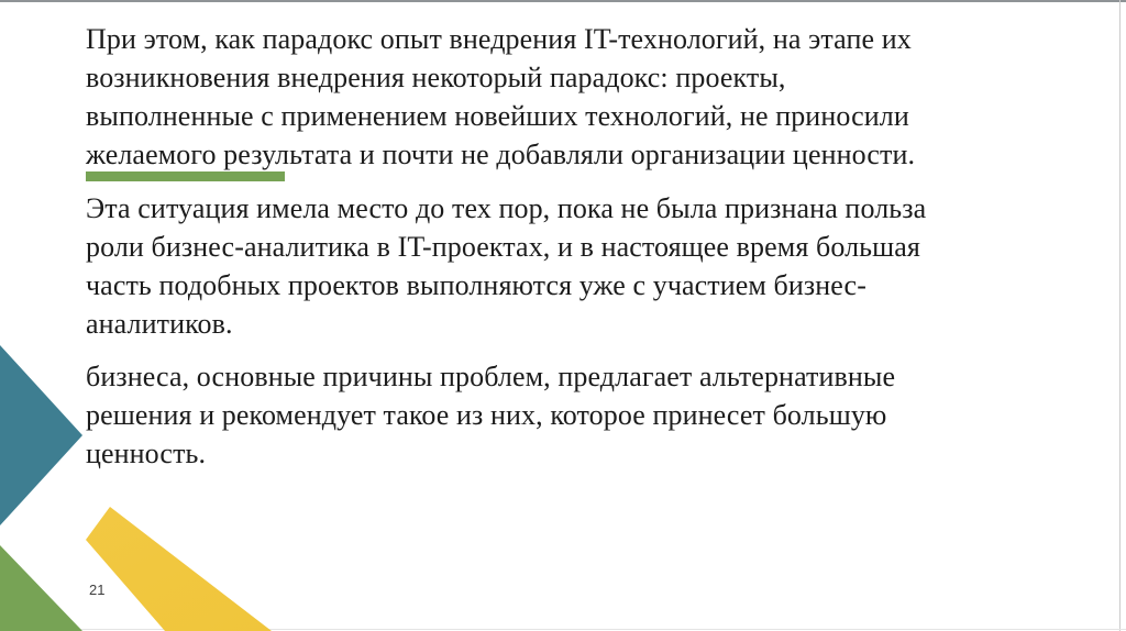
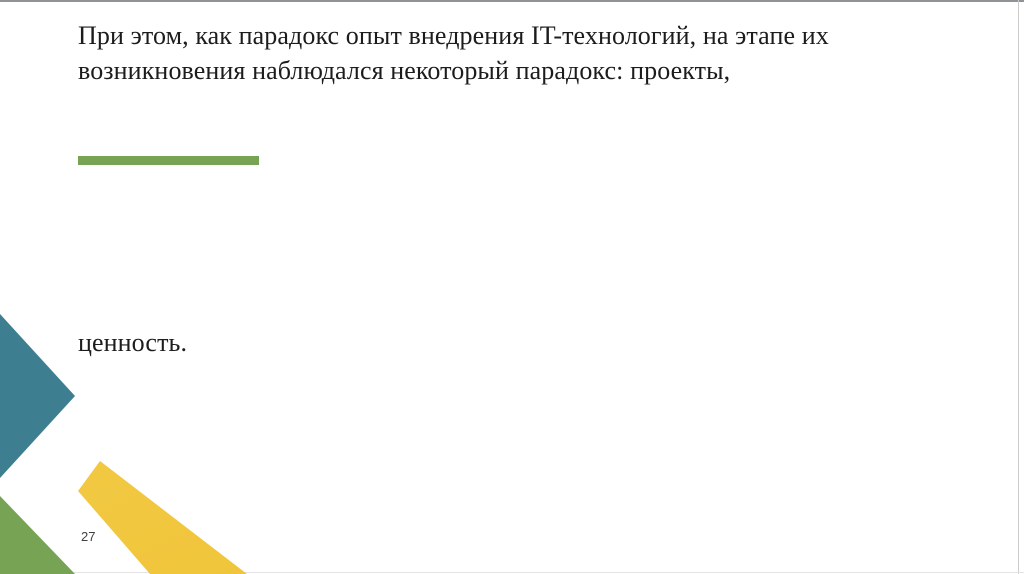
  При этом, как парадокс опыт внедрения IT-технологий, на этапе их
- возникновения внедрения некоторый парадокс: проекты,
+ возникновения наблюдался некоторый парадокс: проекты,
- выполненные с применением новейших технологий, не приносили
- желаемого результата и почти не добавляли организации ценности.
- Эта ситуация имела место до тех пор, пока не была признана польза
- роли бизнес-аналитика в IT-проектах, и в настоящее время большая
- часть подобных проектов выполняются уже с участием бизнес-
- аналитиков.
- бизнеса, основные причины проблем, предлагает альтернативные
- решения и рекомендует такое из них, которое принесет большую
  ценность.
- 21
+ 27
